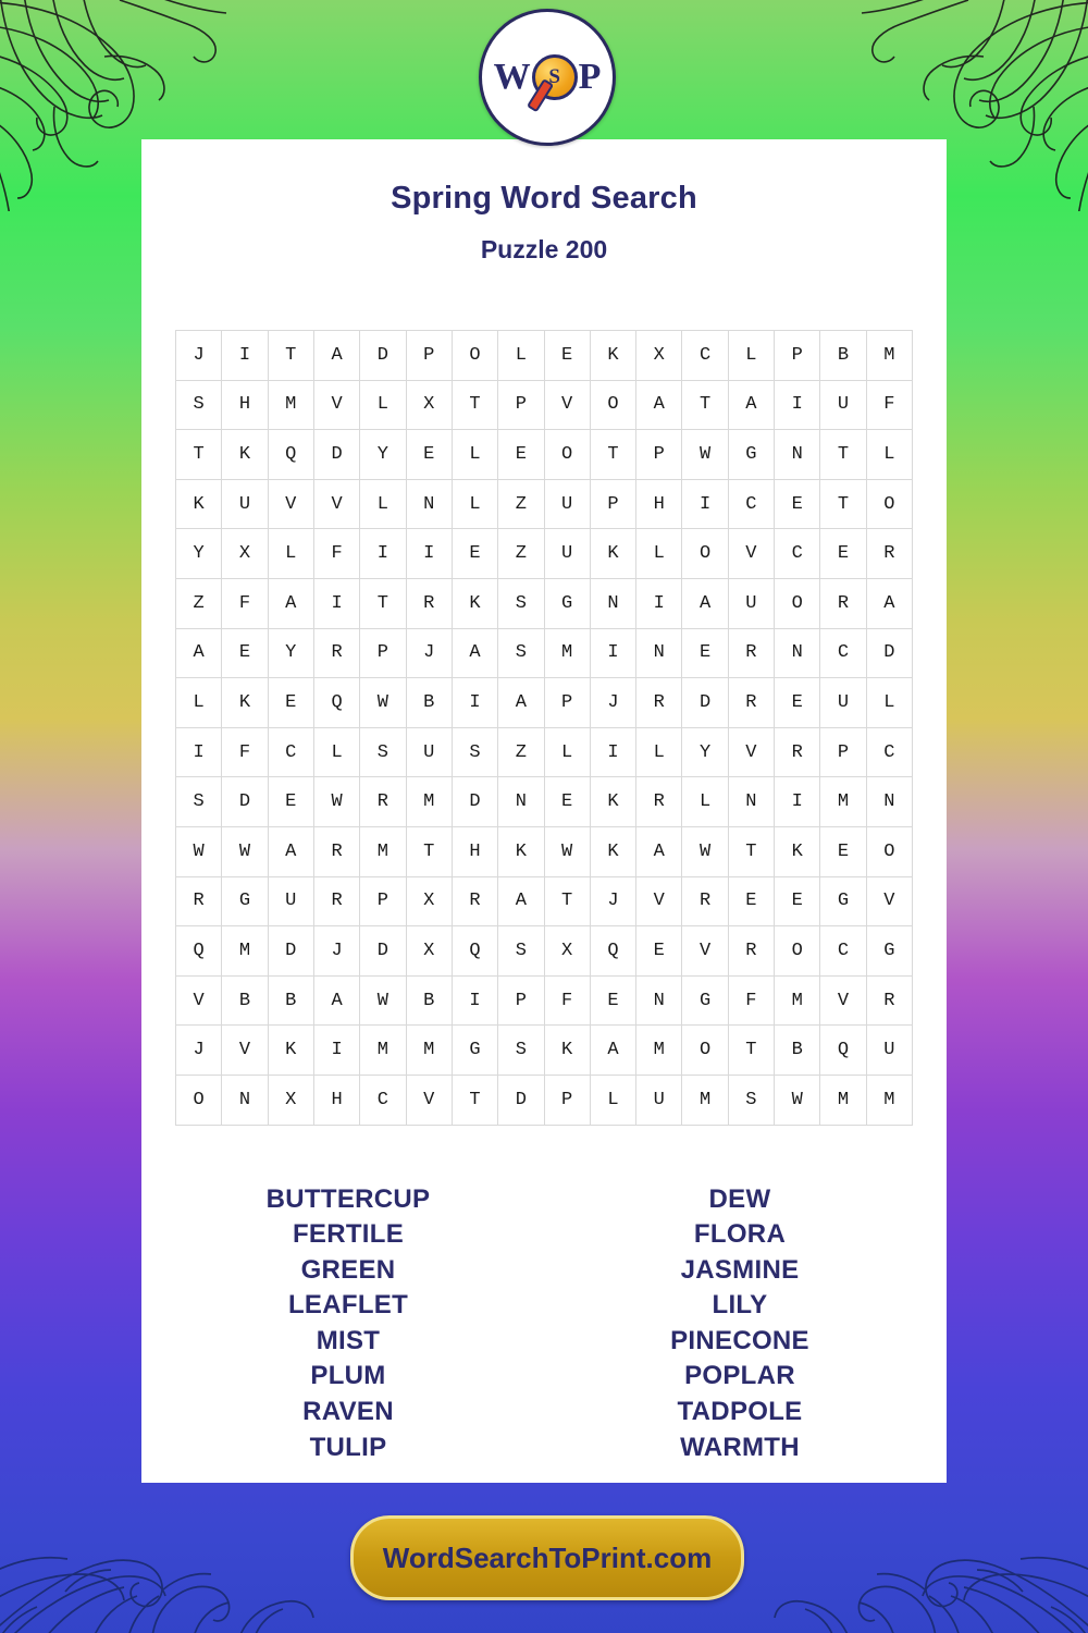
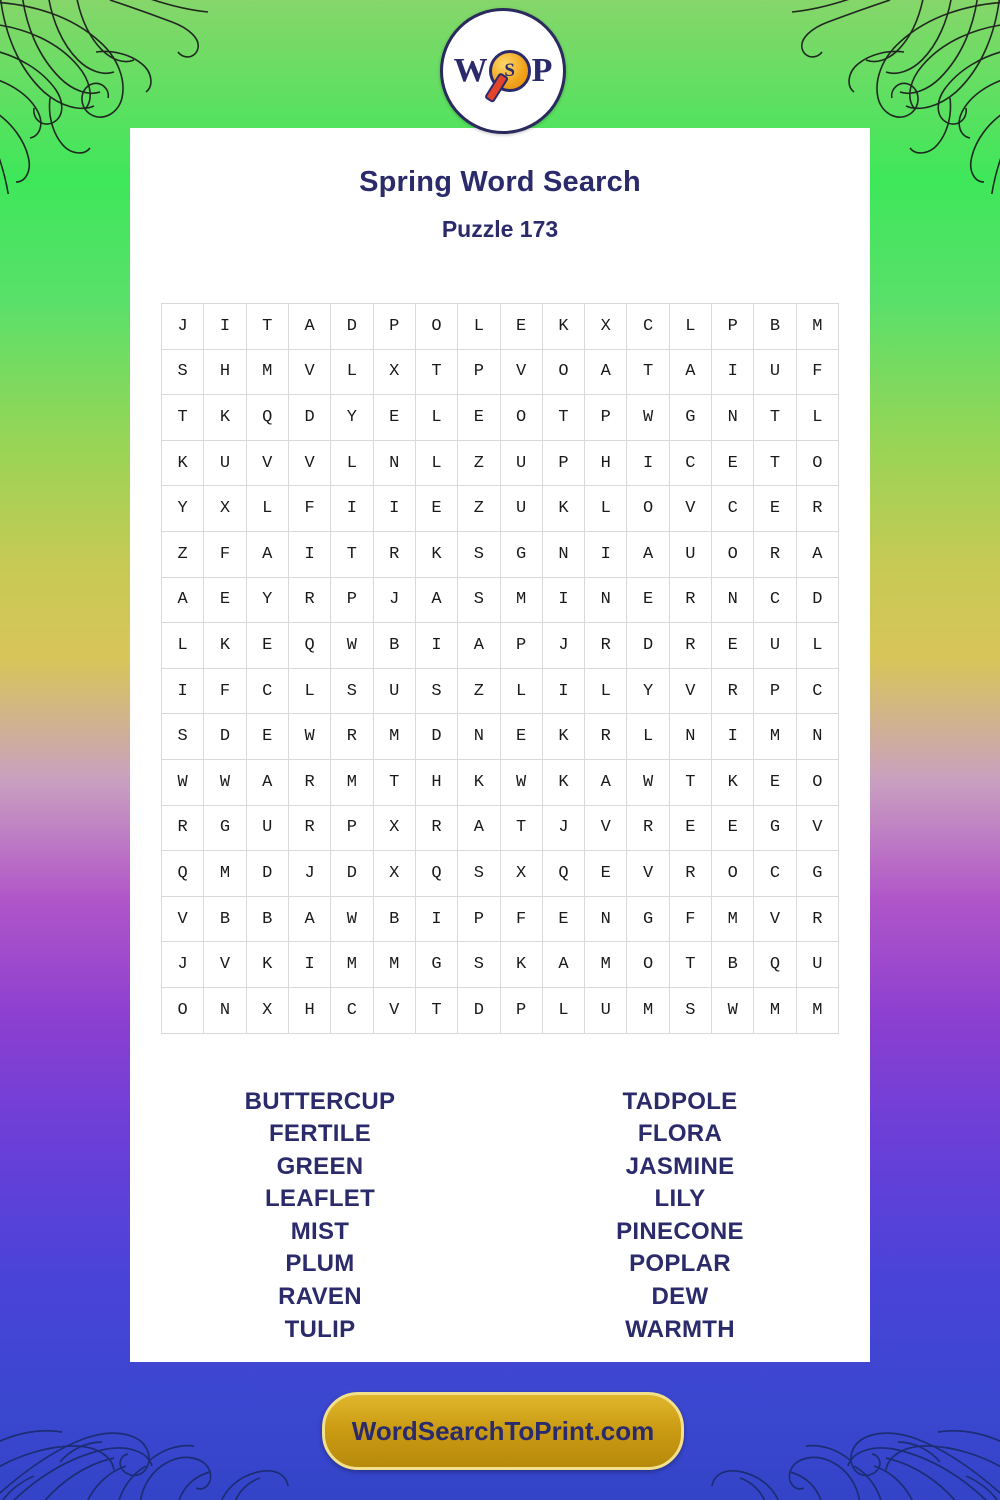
  W
  S
  P
  Spring Word Search
- Puzzle 200
+ Puzzle 173
  J	I	T	A	D	P	O	L	E	K	X	C	L	P	B	M
  S	H	M	V	L	X	T	P	V	O	A	T	A	I	U	F
  T	K	Q	D	Y	E	L	E	O	T	P	W	G	N	T	L
  K	U	V	V	L	N	L	Z	U	P	H	I	C	E	T	O
  Y	X	L	F	I	I	E	Z	U	K	L	O	V	C	E	R
  Z	F	A	I	T	R	K	S	G	N	I	A	U	O	R	A
  A	E	Y	R	P	J	A	S	M	I	N	E	R	N	C	D
  L	K	E	Q	W	B	I	A	P	J	R	D	R	E	U	L
  I	F	C	L	S	U	S	Z	L	I	L	Y	V	R	P	C
  S	D	E	W	R	M	D	N	E	K	R	L	N	I	M	N
  W	W	A	R	M	T	H	K	W	K	A	W	T	K	E	O
  R	G	U	R	P	X	R	A	T	J	V	R	E	E	G	V
  Q	M	D	J	D	X	Q	S	X	Q	E	V	R	O	C	G
  V	B	B	A	W	B	I	P	F	E	N	G	F	M	V	R
  J	V	K	I	M	M	G	S	K	A	M	O	T	B	Q	U
  O	N	X	H	C	V	T	D	P	L	U	M	S	W	M	M
  BUTTERCUP
  FERTILE
  GREEN
  LEAFLET
  MIST
  PLUM
  RAVEN
  TULIP
- DEW
+ TADPOLE
  FLORA
  JASMINE
  LILY
  PINECONE
  POPLAR
- TADPOLE
+ DEW
  WARMTH
  WordSearchToPrint.com
